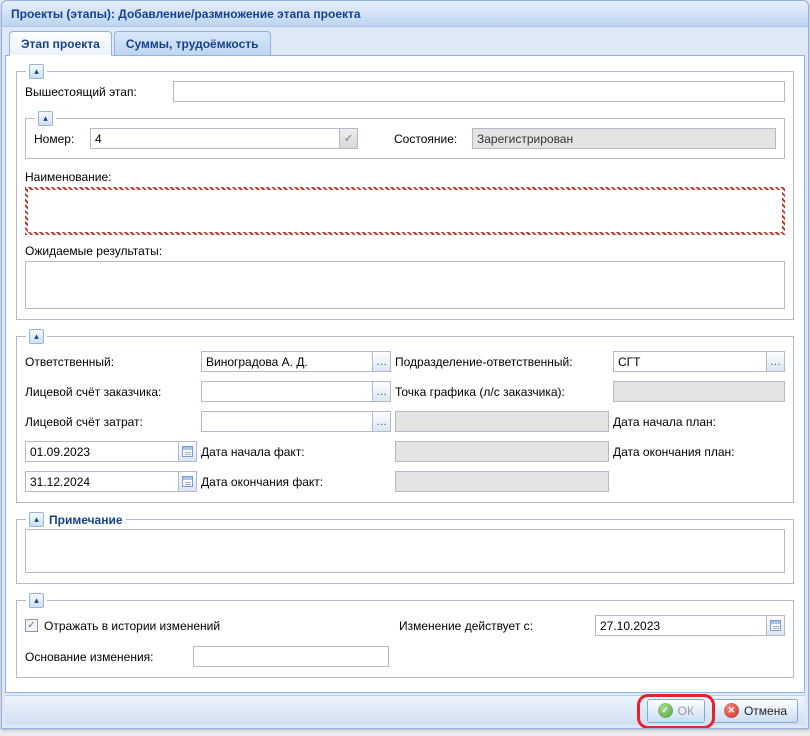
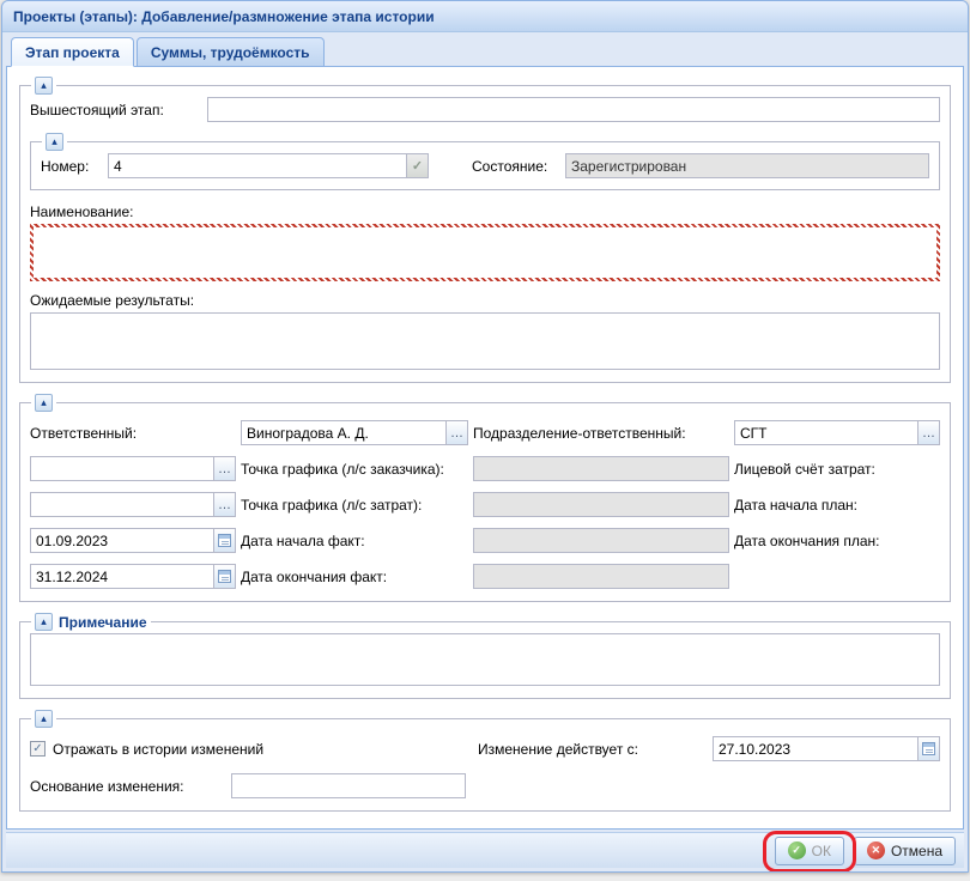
- Проекты (этапы): Добавление/размножение этапа проекта
+ Проекты (этапы): Добавление/размножение этапа истории
  Этап проекта
  Суммы, трудоёмкость
  ▴
  Вышестоящий этап:
  ▴
  Номер:
  4
  ✓
  Состояние:
  Зарегистрирован
  Наименование:
  Ожидаемые результаты:
  ▴
  Ответственный:
  Виноградова А. Д.
  …
  Подразделение-ответственный:
  СГТ
  …
- Лицевой счёт заказчика:
  …
  Точка графика (л/с заказчика):
  Лицевой счёт затрат:
  …
+ Точка графика (л/с затрат):
  Дата начала план:
  01.09.2023
  Дата начала факт:
  Дата окончания план:
  31.12.2024
  Дата окончания факт:
  ▴
  Примечание
  ▴
  ✓
  Отражать в истории изменений
  Изменение действует с:
  27.10.2023
  Основание изменения:
  ✓
  ОК
  ✕
  Отмена
